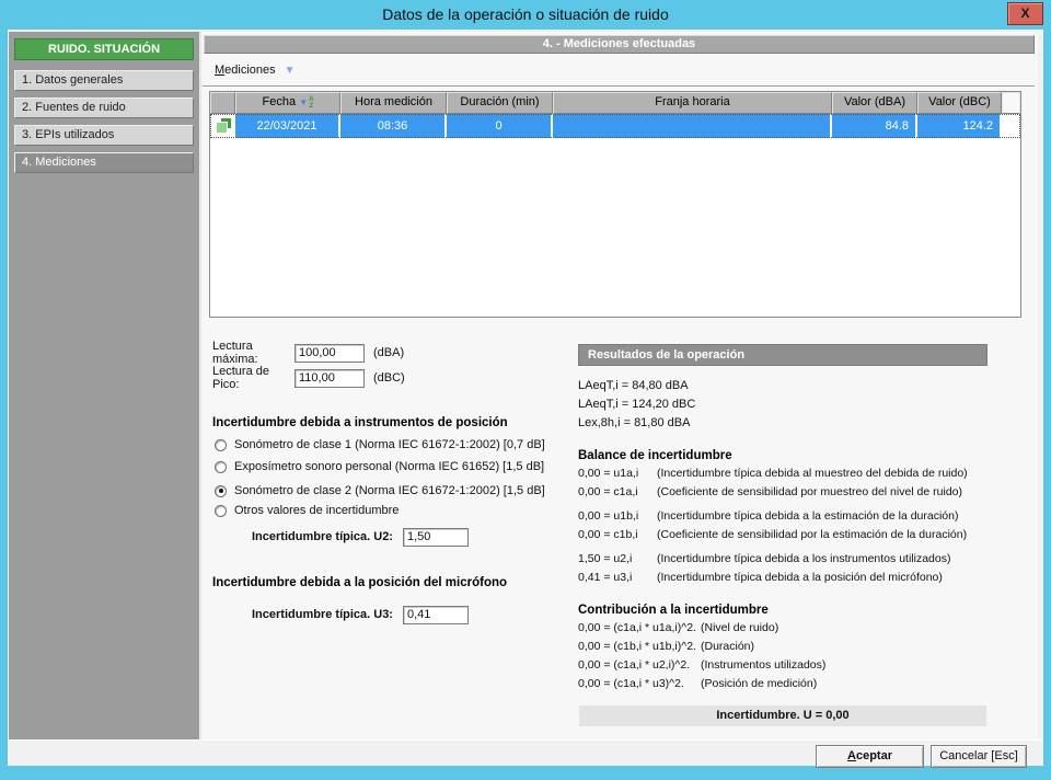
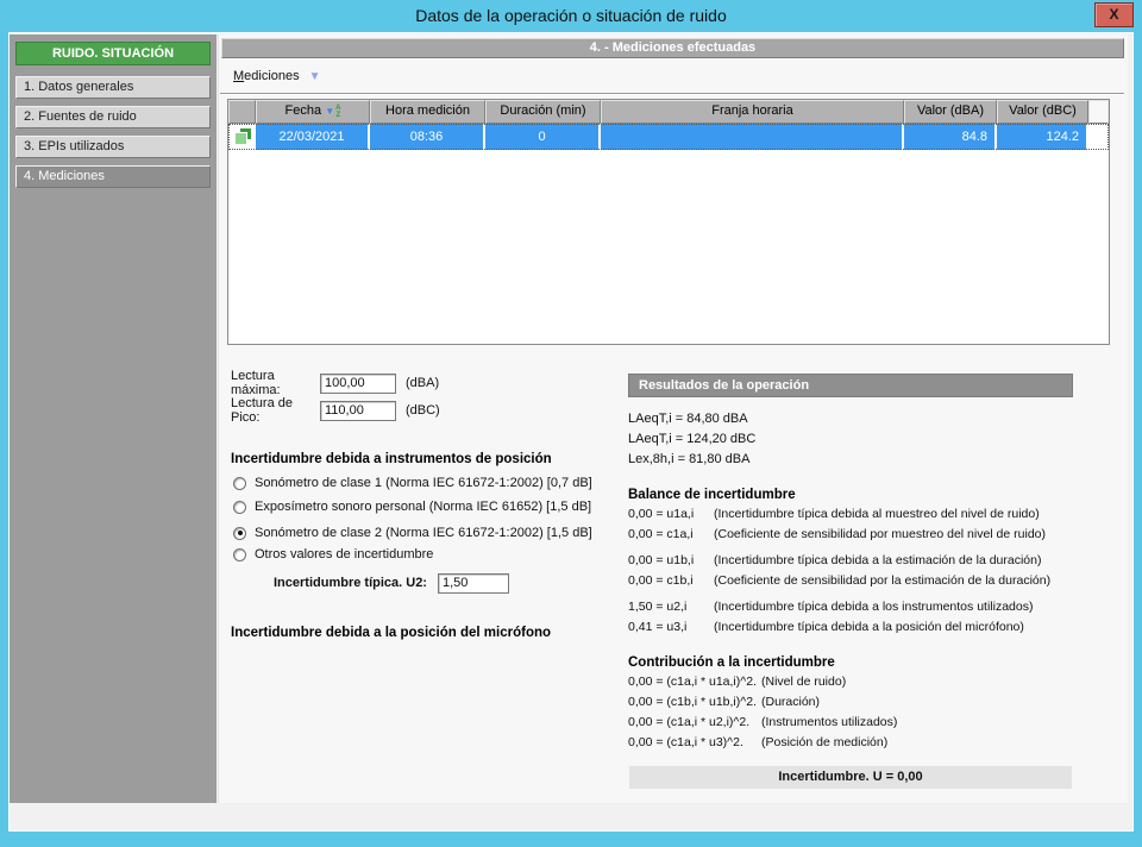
  Datos de la operación o situación de ruido
  X
  RUIDO. SITUACIÓN
  1. Datos generales
  2. Fuentes de ruido
  3. EPIs utilizados
  4. Mediciones
  4. - Mediciones efectuadas
  Mediciones
  ▼
  Fecha
  ▼
  Hora medición
  Duración (min)
  Franja horaria
  Valor (dBA)
  Valor (dBC)
  22/03/2021
  08:36
  0
  84.8
  124.2
  Lectura máxima:
  100,00
  (dBA)
  Lectura de Pico:
  110,00
  (dBC)
  Incertidumbre debida a instrumentos de posición
  Sonómetro de clase 1 (Norma IEC 61672-1:2002) [0,7 dB]
  Exposímetro sonoro personal (Norma IEC 61652) [1,5 dB]
  Sonómetro de clase 2 (Norma IEC 61672-1:2002) [1,5 dB]
  Otros valores de incertidumbre
  Incertidumbre típica. U2:
  1,50
  Incertidumbre debida a la posición del micrófono
- Incertidumbre típica. U3:
- 0,41
  Resultados de la operación
  LAeqT,i = 84,80 dBA
  LAeqT,i = 124,20 dBC
  Lex,8h,i = 81,80 dBA
  Balance de incertidumbre
- 0,00 = u1a,i (Incertidumbre típica debida al muestreo del debida de ruido)
+ 0,00 = u1a,i (Incertidumbre típica debida al muestreo del nivel de ruido)
  0,00 = c1a,i (Coeficiente de sensibilidad por muestreo del nivel de ruido)
  0,00 = u1b,i (Incertidumbre típica debida a la estimación de la duración)
  0,00 = c1b,i (Coeficiente de sensibilidad por la estimación de la duración)
  1,50 = u2,i (Incertidumbre típica debida a los instrumentos utilizados)
  0,41 = u3,i (Incertidumbre típica debida a la posición del micrófono)
  Contribución a la incertidumbre
  0,00 = (c1a,i * u1a,i)^2. (Nivel de ruido)
  0,00 = (c1b,i * u1b,i)^2. (Duración)
  0,00 = (c1a,i * u2,i)^2. (Instrumentos utilizados)
  0,00 = (c1a,i * u3)^2. (Posición de medición)
  Incertidumbre. U = 0,00
- Aceptar
- Cancelar [Esc]
